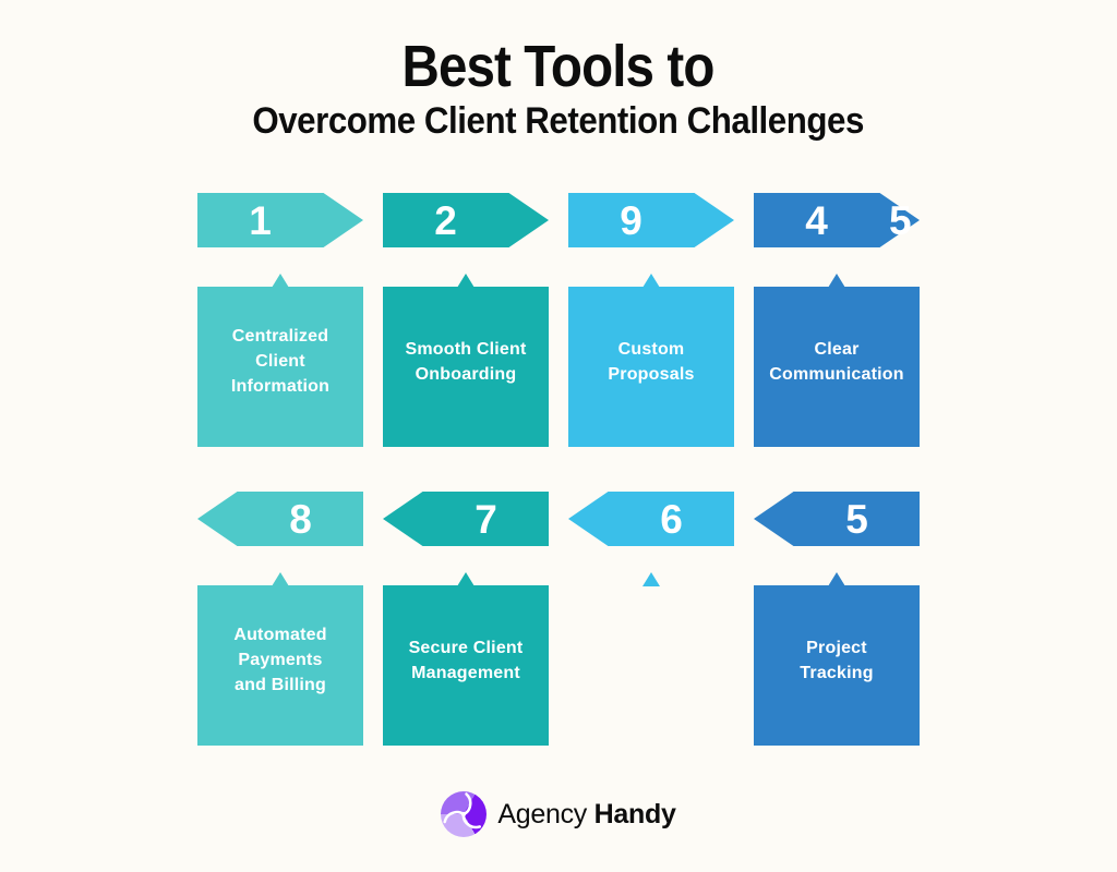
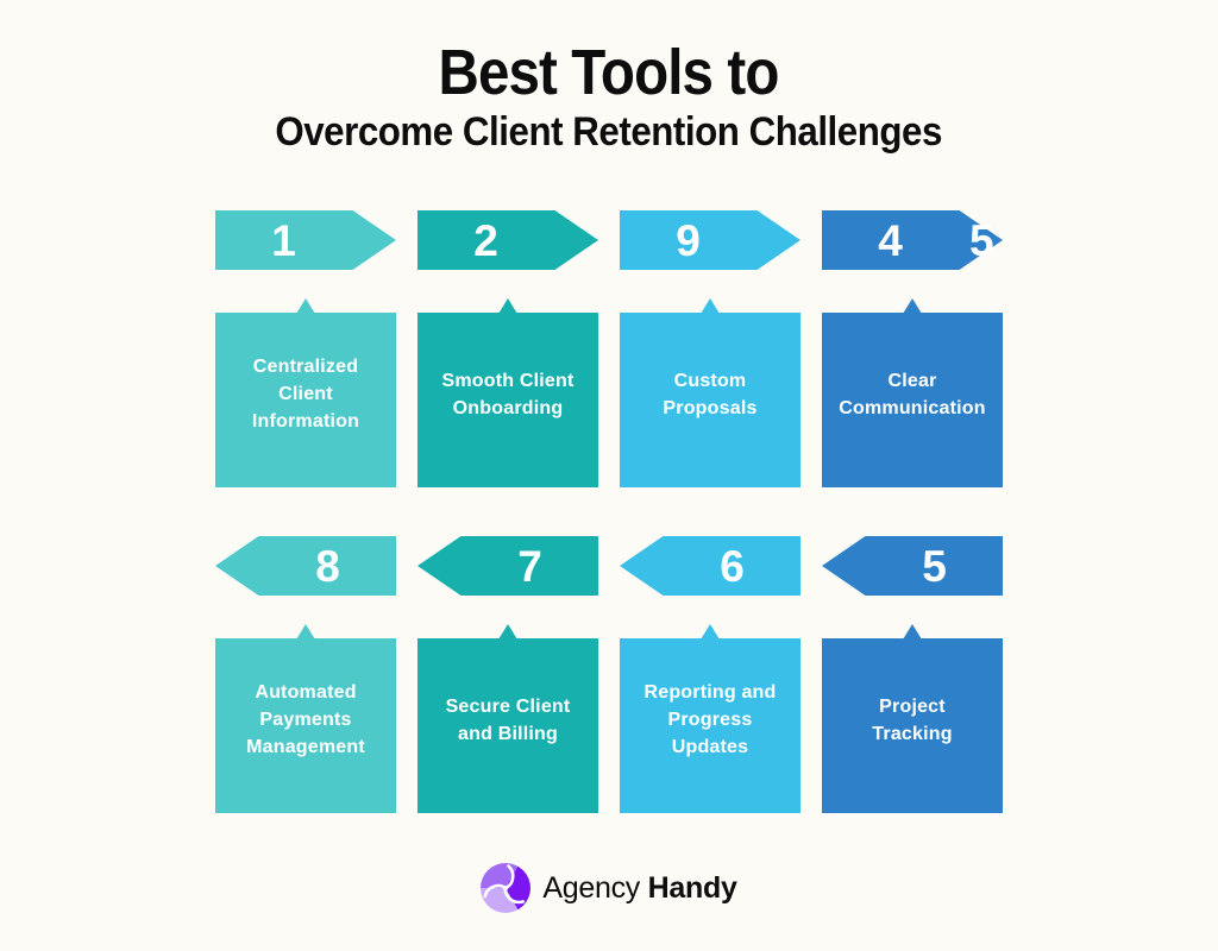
  Best Tools to
  Overcome Client Retention Challenges
  1
  2
  9
  4
  5
  Centralized
  Client
  Information
  Smooth Client
  Onboarding
  Custom
  Proposals
  Clear
  Communication
  8
  7
  6
  5
  Automated
  Payments
- and Billing
+ Management
  Secure Client
- Management
+ and Billing
+ Reporting and
+ Progress
+ Updates
  Project
  Tracking
  Agency Handy
